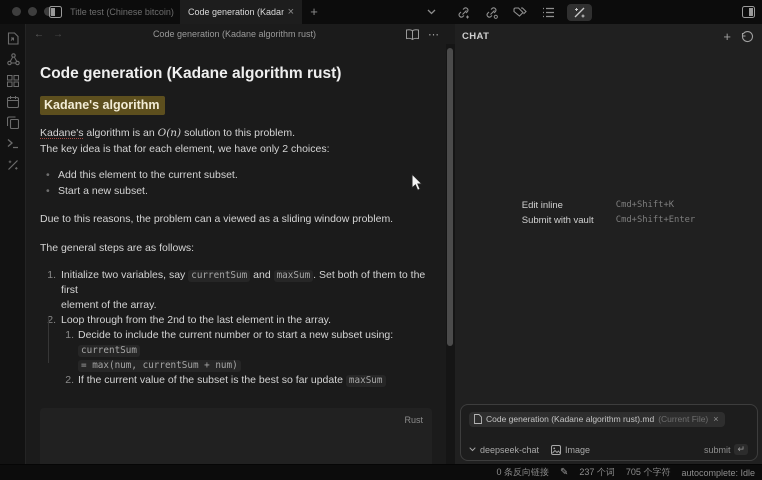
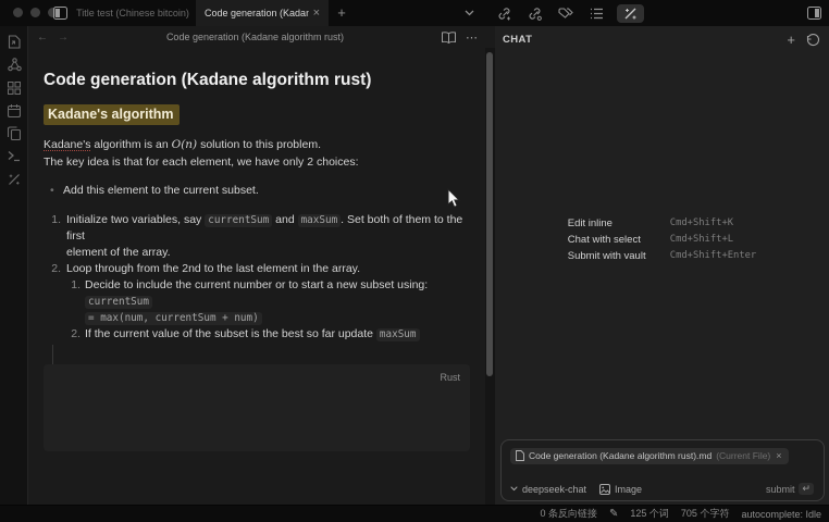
  Title test (Chinese bitcoin)
  Code generation (Kada
  ×
  +
  ←
  →
  Code generation (Kadane algorithm rust)
  ⋯
  Code generation (Kadane algorithm rust)
  Kadane's algorithm
  Kadane's algorithm is an O(n) solution to this problem.
  The key idea is that for each element, we have only 2 choices:
  Add this element to the current subset.
- Start a new subset.
- Due to this reasons, the problem can a viewed as a sliding window problem.
- The general steps are as follows:
  1.
  Initialize two variables, say currentSum and maxSum . Set both of them to the first
  element of the array.
  2.
  Loop through from the 2nd to the last element in the array.
  1.
  Decide to include the current number or to start a new subset using: currentSum
  = max(num, currentSum + num)
  2.
  If the current value of the subset is the best so far update maxSum
  Rust
  CHAT
  +
  Edit inline
  Cmd+Shift+K
+ Chat with select
+ Cmd+Shift+L
  Submit with vault
  Cmd+Shift+Enter
  Code generation (Kadane algorithm rust).md
  (Current File)
  ×
  deepseek-chat
  Image
  submit
  ↵
  0 条反向链接
  ✎
- 237 个词
+ 125 个词
  705 个字符
  autocomplete: Idle
